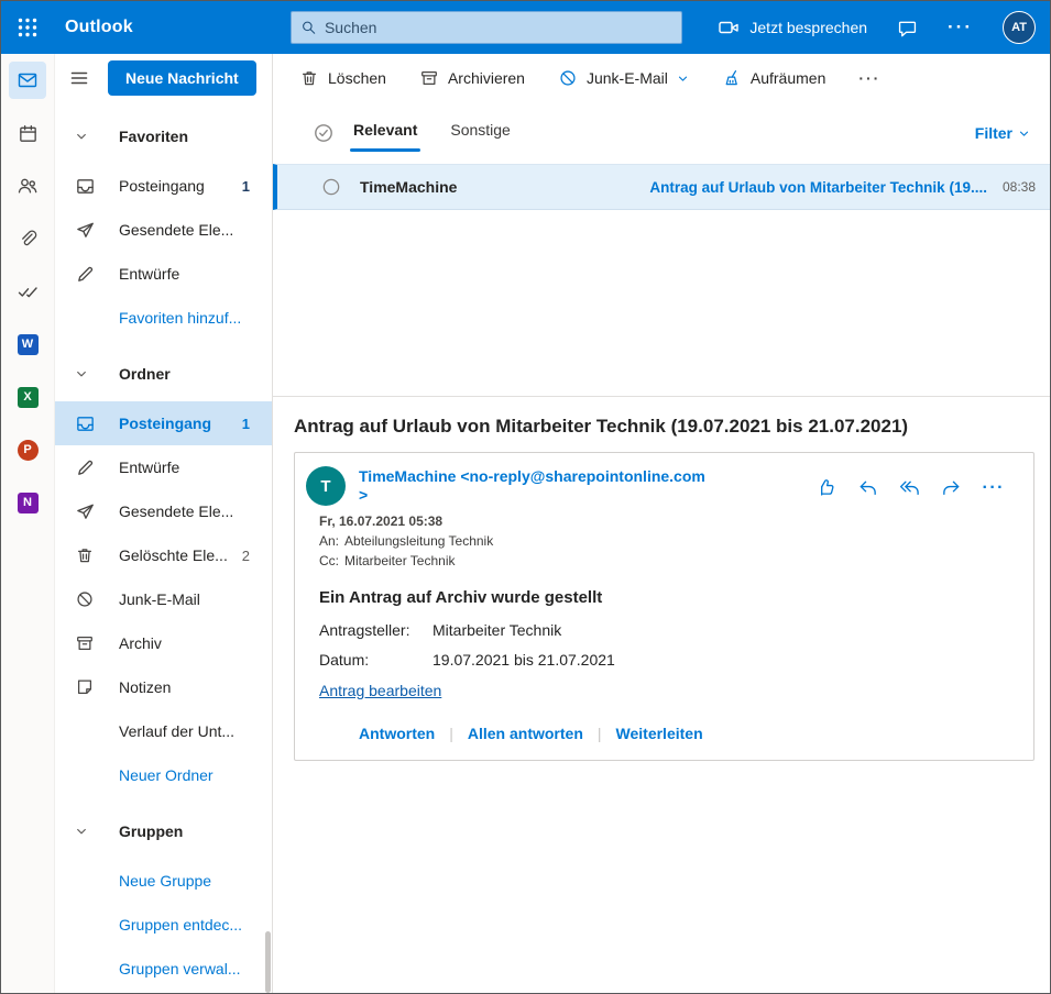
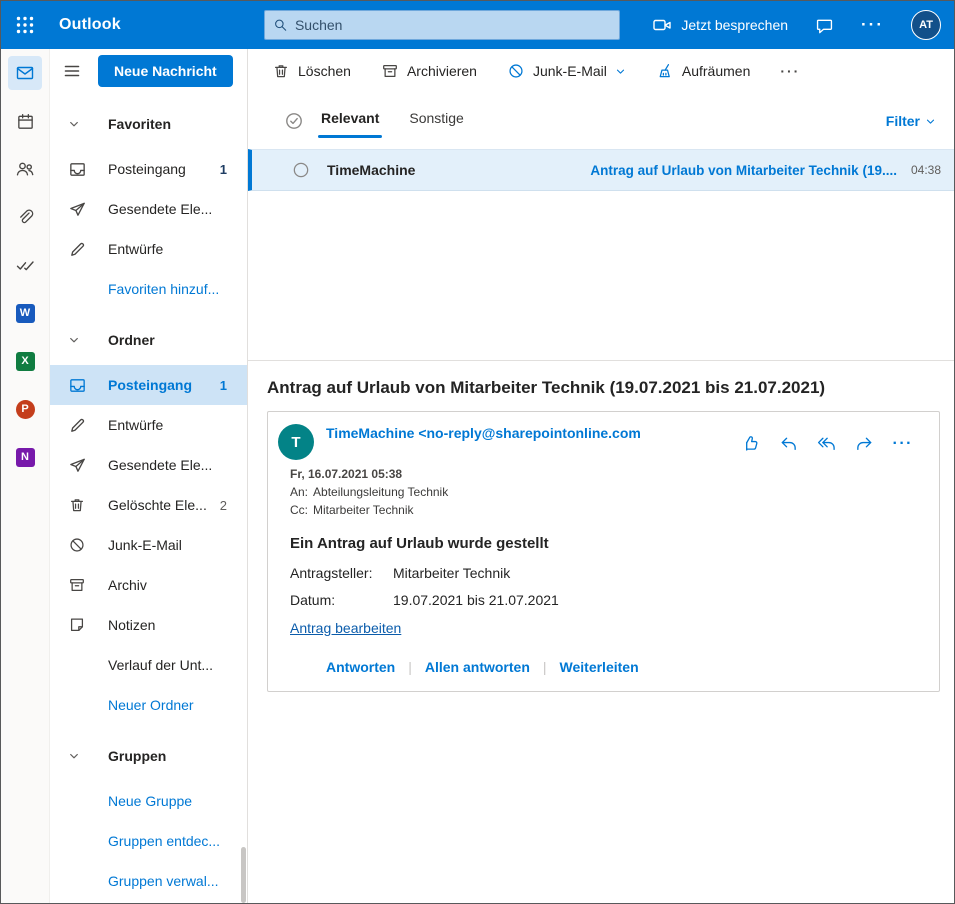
  Outlook
  Suchen
  Jetzt besprechen
  ···
  AT
  W
  X
  P
  N
  Neue Nachricht
  Favoriten
  Posteingang
  1
  Gesendete Ele...
  Entwürfe
  Favoriten hinzuf...
  Ordner
  Posteingang
  1
  Entwürfe
  Gesendete Ele...
  Gelöschte Ele...
  2
  Junk-E-Mail
  Archiv
  Notizen
  Verlauf der Unt...
  Neuer Ordner
  Gruppen
  Neue Gruppe
  Gruppen entdec...
  Gruppen verwal...
  Löschen
  Archivieren
  Junk-E-Mail
  Aufräumen
  ···
  Relevant
  Sonstige
  Filter
  TimeMachine
  Antrag auf Urlaub von Mitarbeiter Technik (19....
- 08:38
+ 04:38
  Antrag auf Urlaub von Mitarbeiter Technik (19.07.2021 bis 21.07.2021)
  T
  TimeMachine <no-reply@sharepointonline.com
- >
  ···
  Fr, 16.07.2021 05:38
  An:
  Abteilungsleitung Technik
  Cc:
  Mitarbeiter Technik
- Ein Antrag auf Archiv wurde gestellt
+ Ein Antrag auf Urlaub wurde gestellt
  Antragsteller:
  Mitarbeiter Technik
  Datum:
  19.07.2021 bis 21.07.2021
  Antrag bearbeiten
  Antworten
  |
  Allen antworten
  |
  Weiterleiten
